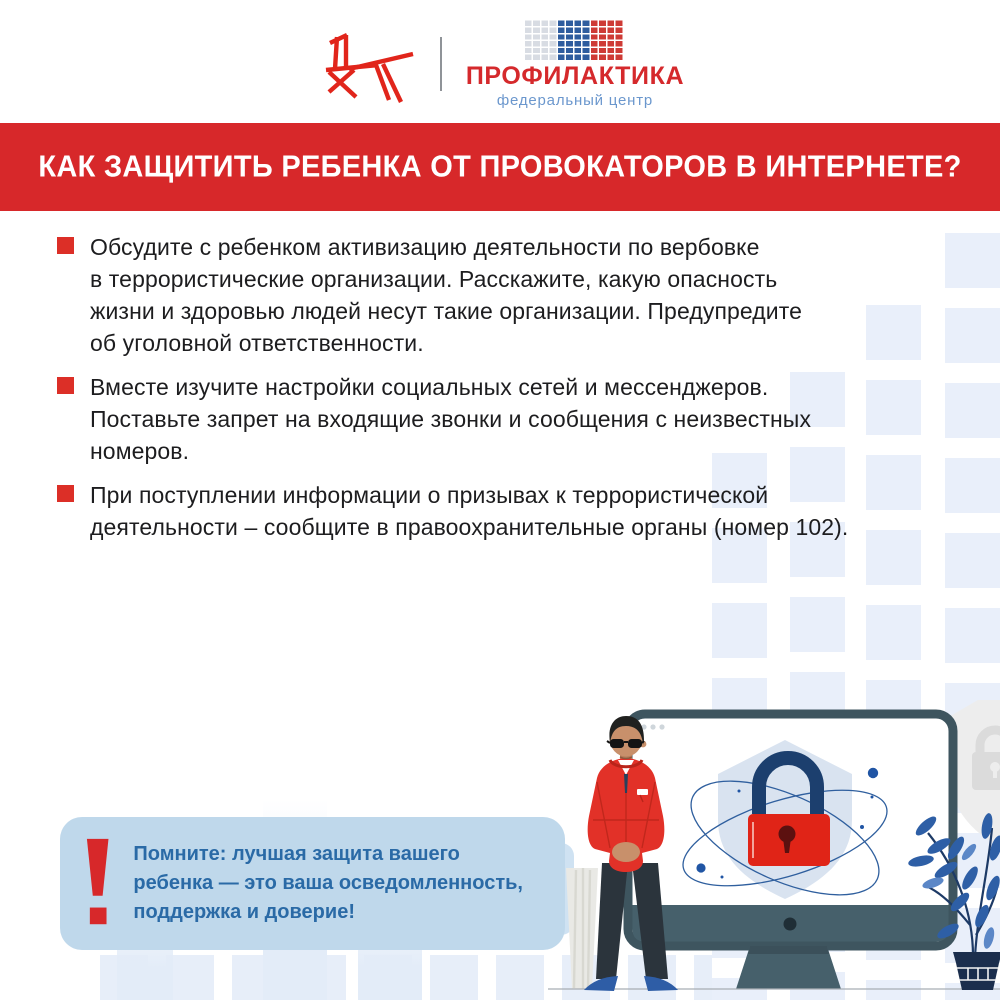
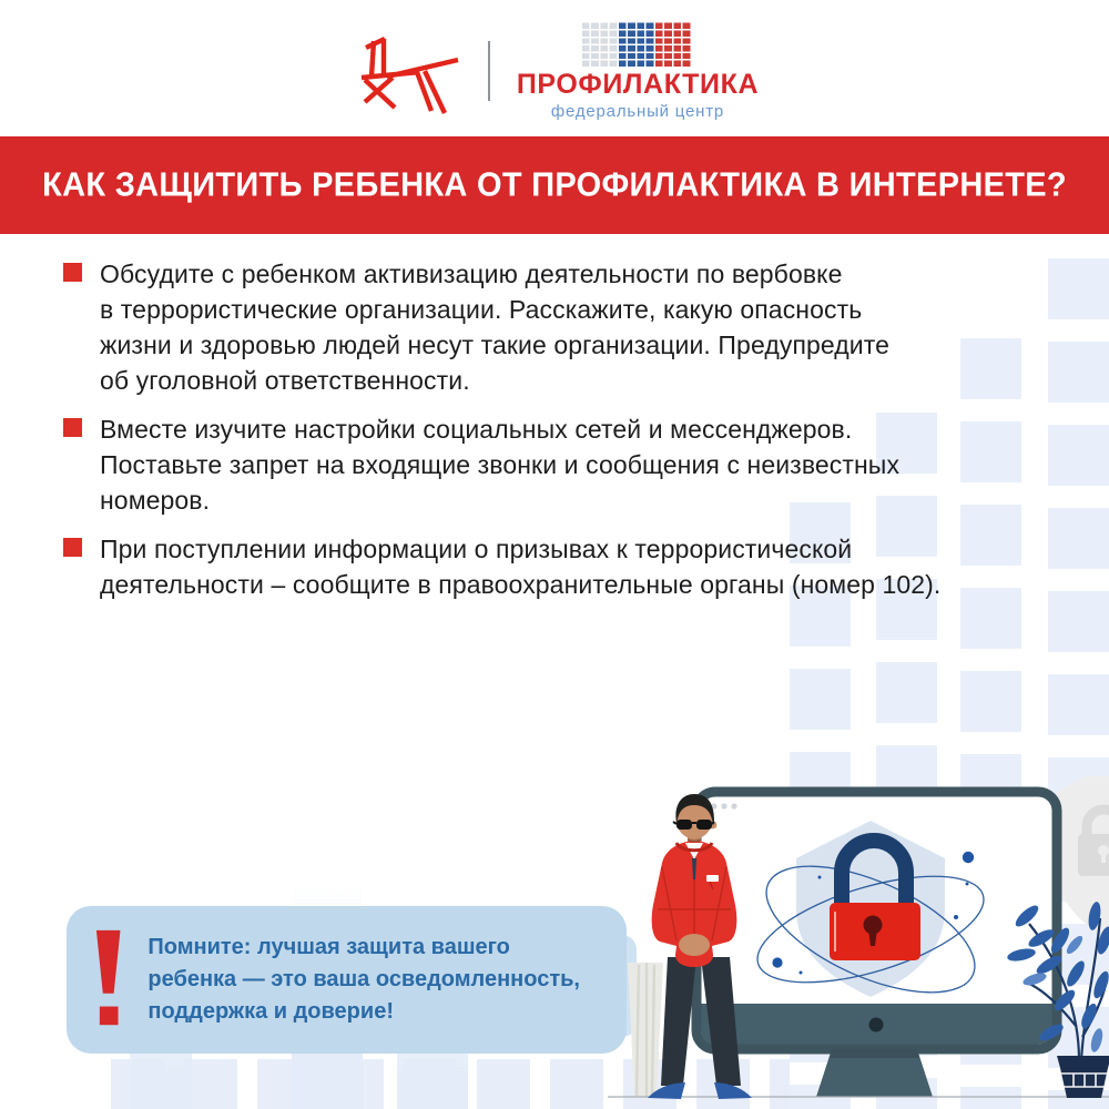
  ПРОФИЛАКТИКА
  федеральный центр
- КАК ЗАЩИТИТЬ РЕБЕНКА ОТ ПРОВОКАТОРОВ В ИНТЕРНЕТЕ?
+ КАК ЗАЩИТИТЬ РЕБЕНКА ОТ ПРОФИЛАКТИКА В ИНТЕРНЕТЕ?
  Обсудите с ребенком активизацию деятельности по вербовке
  в террористические организации. Расскажите, какую опасность
  жизни и здоровью людей несут такие организации. Предупредите
  об уголовной ответственности.
  Вместе изучите настройки социальных сетей и мессенджеров.
  Поставьте запрет на входящие звонки и сообщения с неизвестных
  номеров.
  При поступлении информации о призывах к террористической
  деятельности – сообщите в правоохранительные органы (номер 102).
  Помните: лучшая защита вашего
  ребенка — это ваша осведомленность,
  поддержка и доверие!
